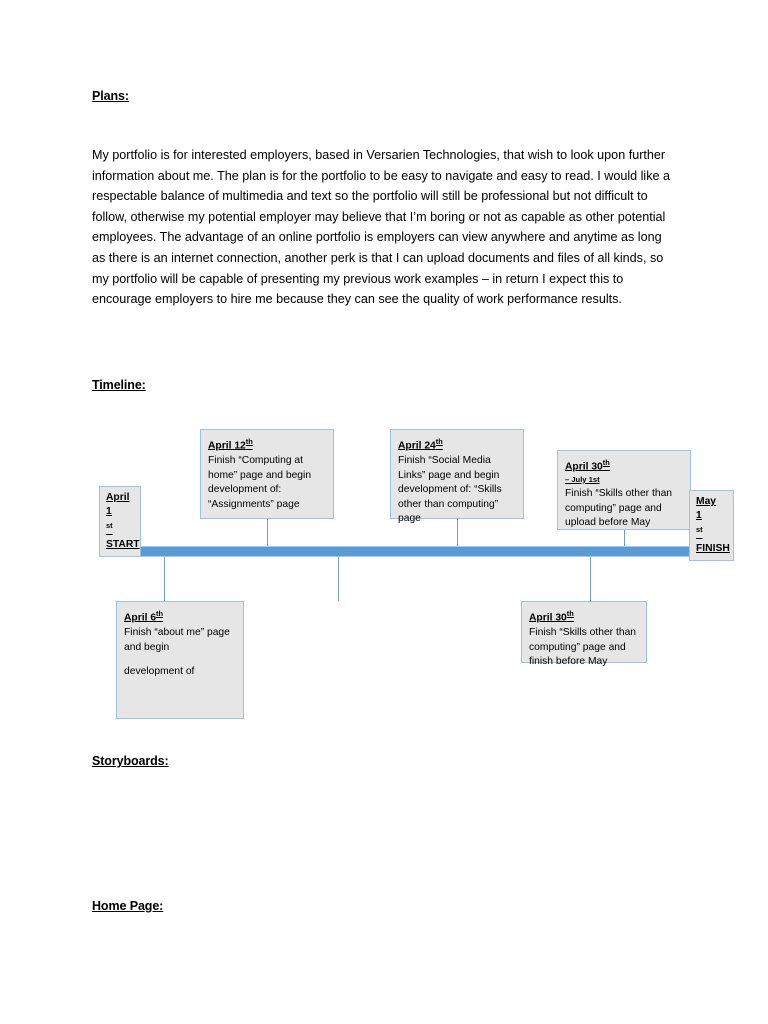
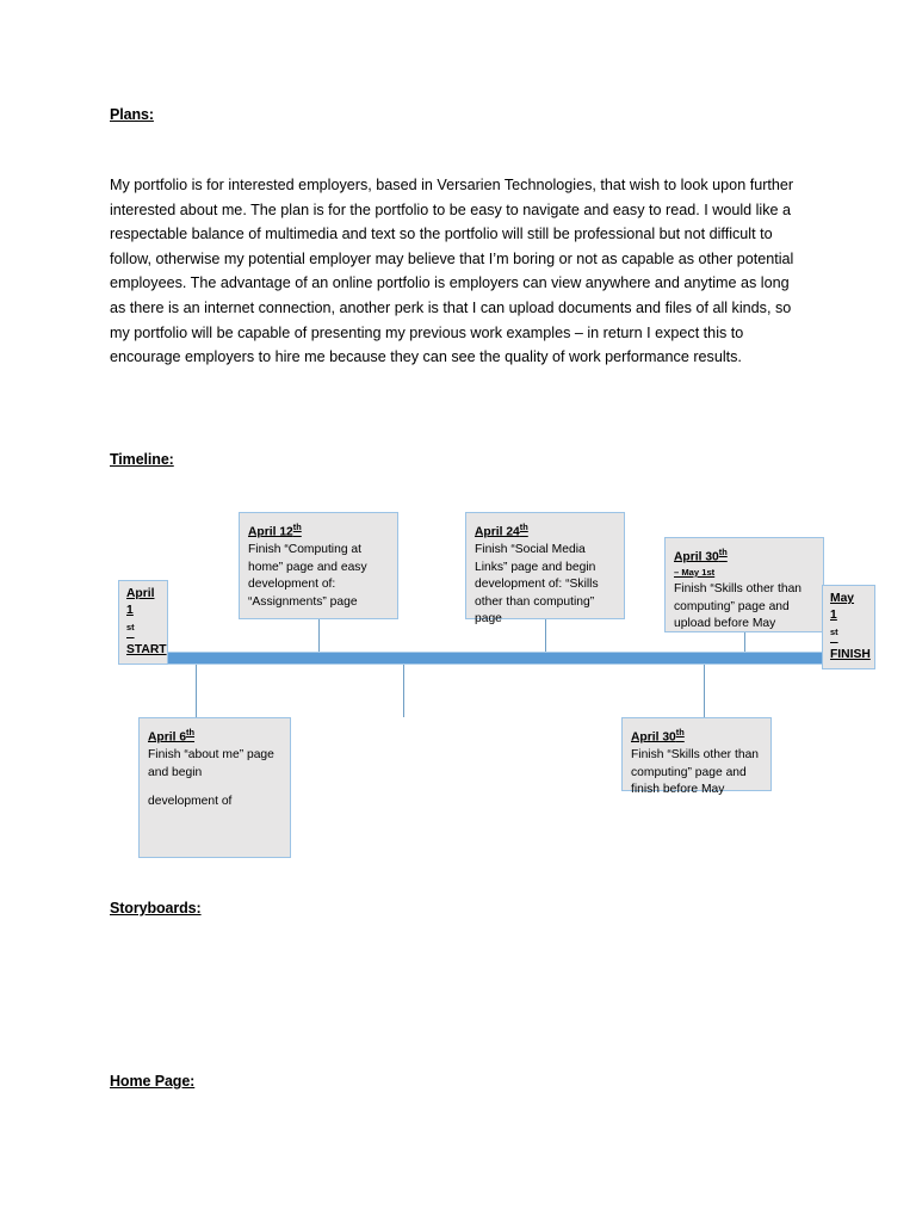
  Plans:
- My portfolio is for interested employers, based in Versarien Technologies, that wish to look upon further information about me. The plan is for the portfolio to be easy to navigate and easy to read. I would like a respectable balance of multimedia and text so the portfolio will still be professional but not difficult to follow, otherwise my potential employer may believe that I’m boring or not as capable as other potential employees. The advantage of an online portfolio is employers can view anywhere and anytime as long as there is an internet connection, another perk is that I can upload documents and files of all kinds, so my portfolio will be capable of presenting my previous work examples – in return I expect this to encourage employers to hire me because they can see the quality of work performance results.
+ My portfolio is for interested employers, based in Versarien Technologies, that wish to look upon further interested about me. The plan is for the portfolio to be easy to navigate and easy to read. I would like a respectable balance of multimedia and text so the portfolio will still be professional but not difficult to follow, otherwise my potential employer may believe that I’m boring or not as capable as other potential employees. The advantage of an online portfolio is employers can view anywhere and anytime as long as there is an internet connection, another perk is that I can upload documents and files of all kinds, so my portfolio will be capable of presenting my previous work examples – in return I expect this to encourage employers to hire me because they can see the quality of work performance results.
  Timeline:
  April
  1
  st
  START
  May
  1
  st
  FINISH
  April 12th
- Finish “Computing at home” page and begin development of: “Assignments” page
+ Finish “Computing at home” page and easy development of: “Assignments” page
  April 24th
  Finish “Social Media Links” page and begin development of: “Skills other than computing” page
  April 30th
- – July 1st
+ – May 1st
  Finish “Skills other than computing” page and upload before May
  April 6th
  Finish “about me” page and begin
  development of
  April 30th
  Finish “Skills other than computing” page and finish before May
  Storyboards:
  Home Page:
